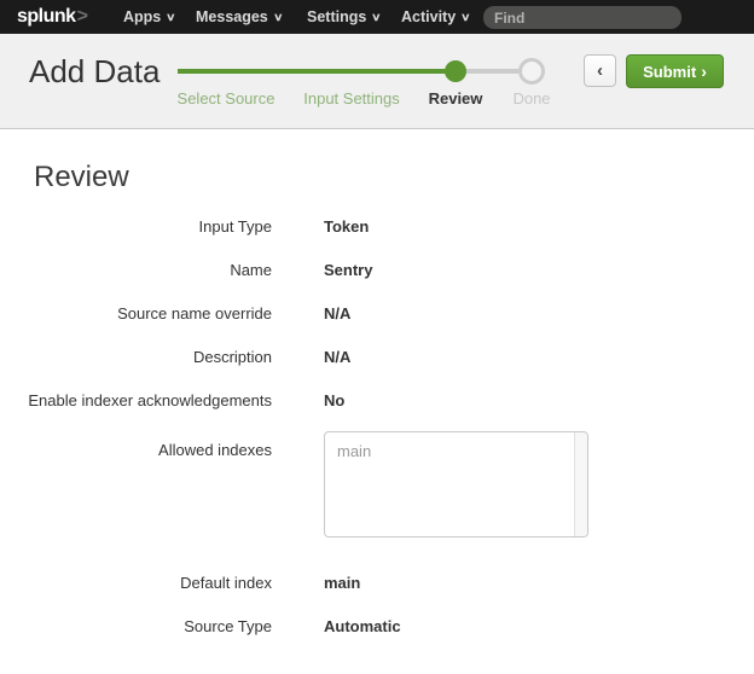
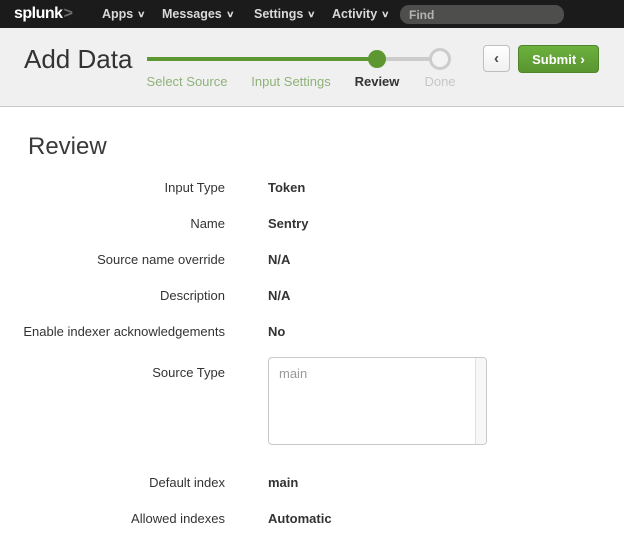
  splunk
  >
  Apps
  ∨
  Messages
  ∨
  Settings
  ∨
  Activity
  ∨
  Find
  Add Data
  Select Source
  Input Settings
  Review
  Done
  ‹
  Submit
  ›
  Review
  Input Type
  Token
  Name
  Sentry
  Source name override
  N/A
  Description
  N/A
  Enable indexer acknowledgements
  No
- Allowed indexes
+ Source Type
  main
  Default index
  main
- Source Type
+ Allowed indexes
  Automatic
